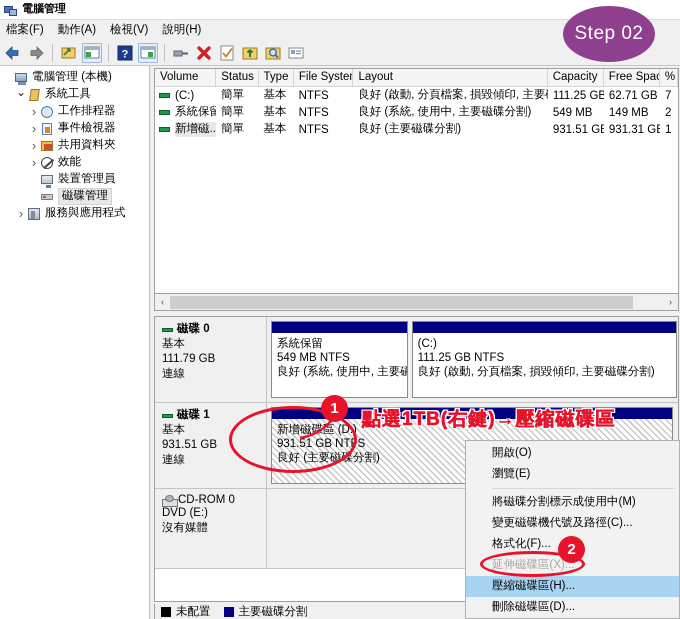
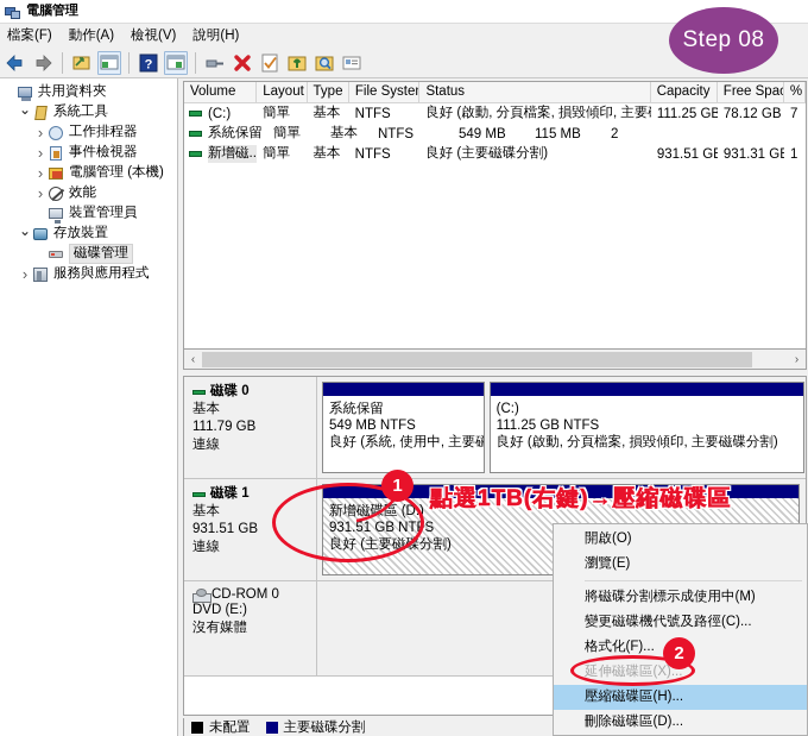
  電腦管理
  檔案(F)
  動作(A)
  檢視(V)
  說明(H)
  ?
- 電腦管理 (本機)
+ 共用資料夾
  系統工具
  工作排程器
  事件檢視器
- 共用資料夾
+ 電腦管理 (本機)
  效能
  裝置管理員
+ 存放裝置
  磁碟管理
  服務與應用程式
  Volume
- Status
+ Layout
  Type
  File Syste
- Layout
+ Status
  Capacity
  Free Spac
  %
  (C:)
  簡單
  基本
  NTFS
  良好 (啟動, 分頁檔案, 損毀傾印, 主要
  111.25 GB
- 62.71 GB
+ 78.12 GB
  7
  系統保留
  簡單
  基本
  NTFS
- 良好 (系統, 使用中, 主要磁碟分割)
  549 MB
- 149 MB
+ 115 MB
  2
  新增磁..
  簡單
  基本
  NTFS
  良好 (主要磁碟分割)
  931.51 G
  931.31 G
  1
  ‹
  ›
  磁碟 0
  基本
  111.79 GB
  連線
  系統保留
  549 MB NTFS
  良好 (系統, 使用中, 主要磁
  (C:)
  111.25 GB NTFS
  良好 (啟動, 分頁檔案, 損毀傾印, 主要磁碟分割)
  磁碟 1
  基本
  931.51 GB
  連線
  新增磁碟區 (D:)
  931.51 GB NTFS
  良好 (主要磁碟分割)
  CD-ROM 0
  DVD (E:)
  沒有媒體
  未配置
  主要磁碟分割
  開啟(O)
  瀏覽(E)
  將磁碟分割標示成使用中(M)
  變更磁碟機代號及路徑(C)...
  格式化(F)...
  延伸磁碟區(X)...
  壓縮磁碟區(H)...
  刪除磁碟區(D)...
- Step 02
+ Step 08
  1
  2
  點選1TB(右鍵)→壓縮磁碟區
